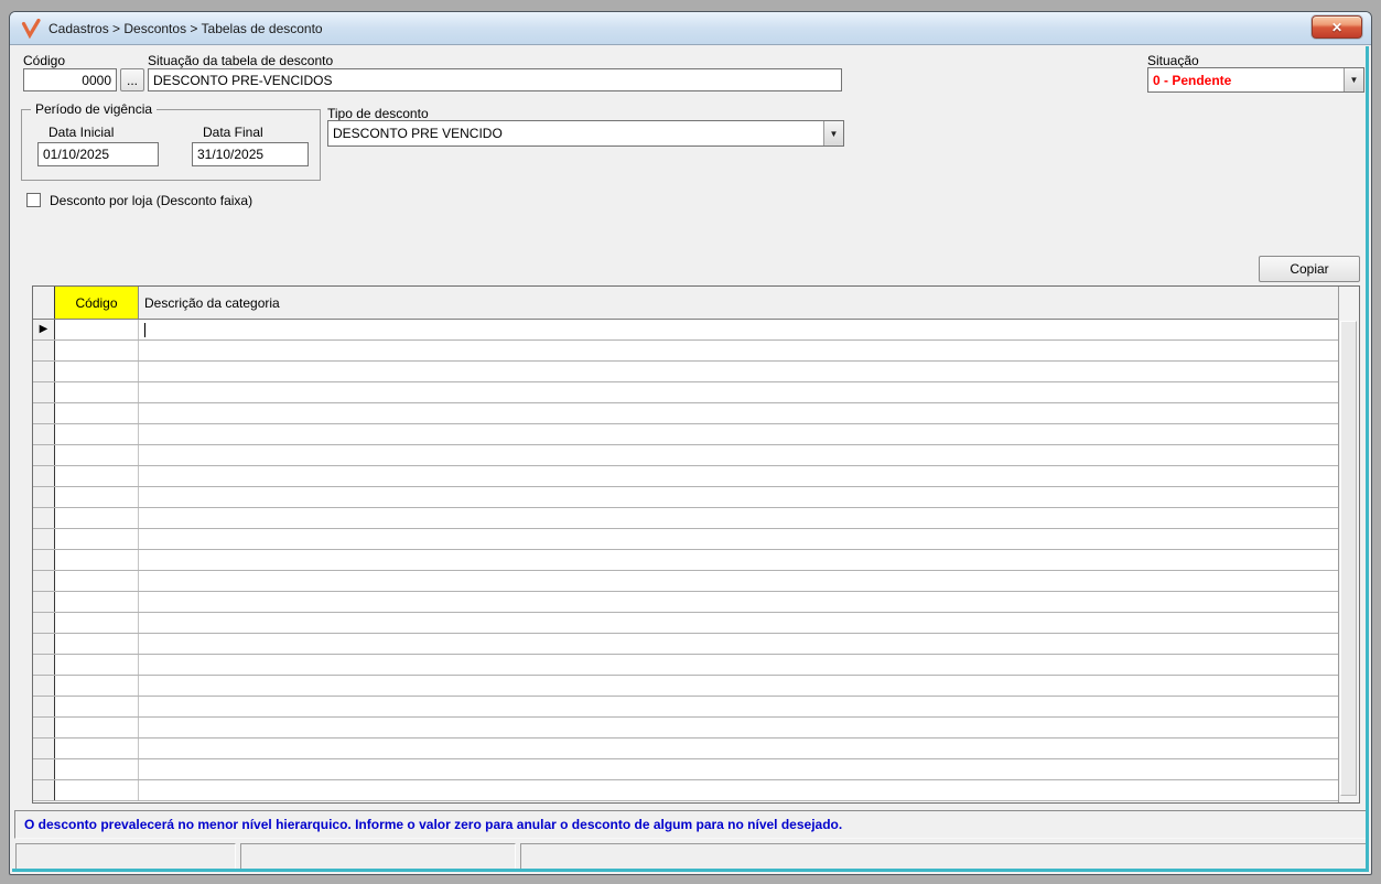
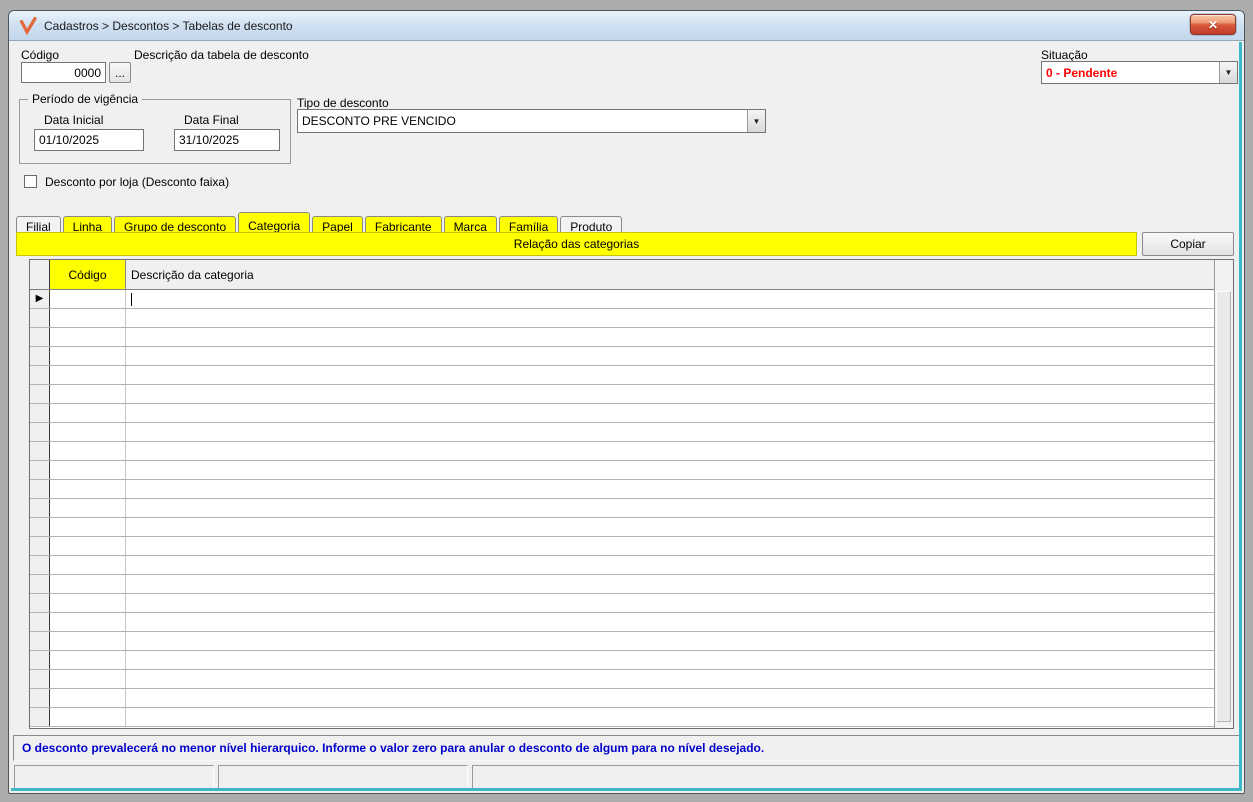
  Cadastros > Descontos > Tabelas de desconto
  ✕
  Código
  0000
  ...
- Situação da tabela de desconto
+ Descrição da tabela de desconto
- DESCONTO PRE-VENCIDOS
  Situação
  0 - Pendente
  ▼
  Período de vigência
  Data Inicial
  01/10/2025
  Data Final
  31/10/2025
  Tipo de desconto
  DESCONTO PRE VENCIDO
  ▼
  Desconto por loja (Desconto faixa)
+ Filial
+ Linha
+ Grupo de desconto
+ Categoria
+ Papel
+ Fabricante
+ Marca
+ Família
+ Produto
+ Relação das categorias
  Copiar
  Código
  Descrição da categoria
  ▶
  O desconto prevalecerá no menor nível hierarquico. Informe o valor zero para anular o desconto de algum para no nível desejado.
